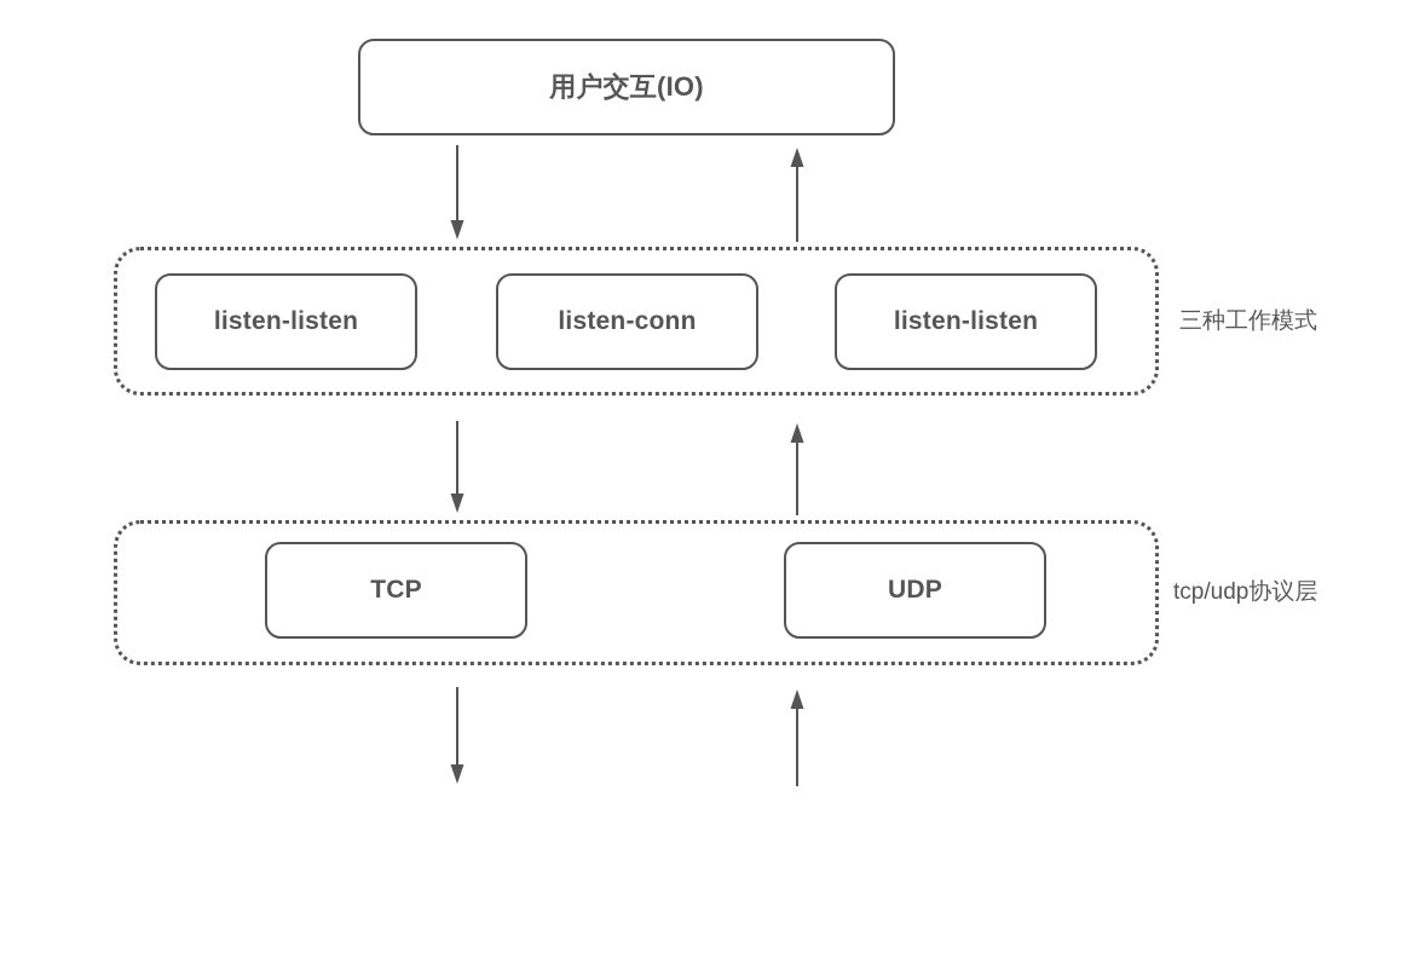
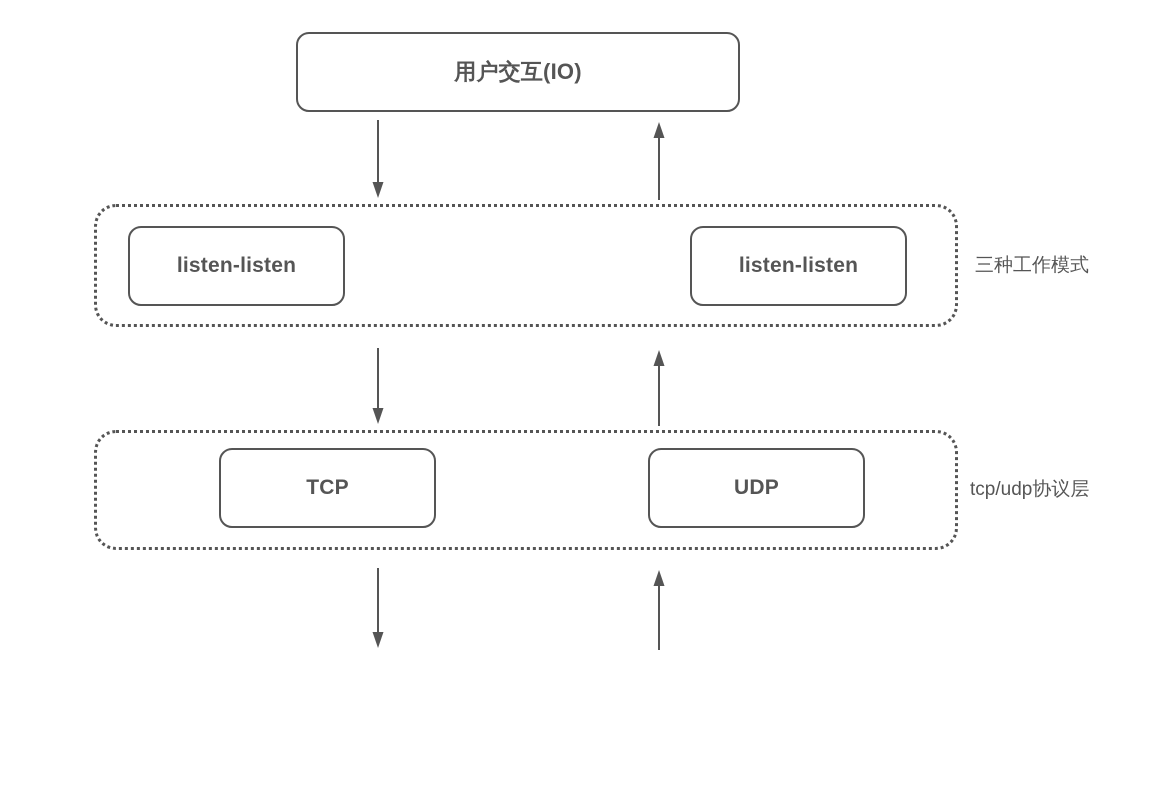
  用户交互(IO)
  listen-listen
- listen-conn
  listen-listen
  三种工作模式
  TCP
  UDP
  tcp/udp协议层
